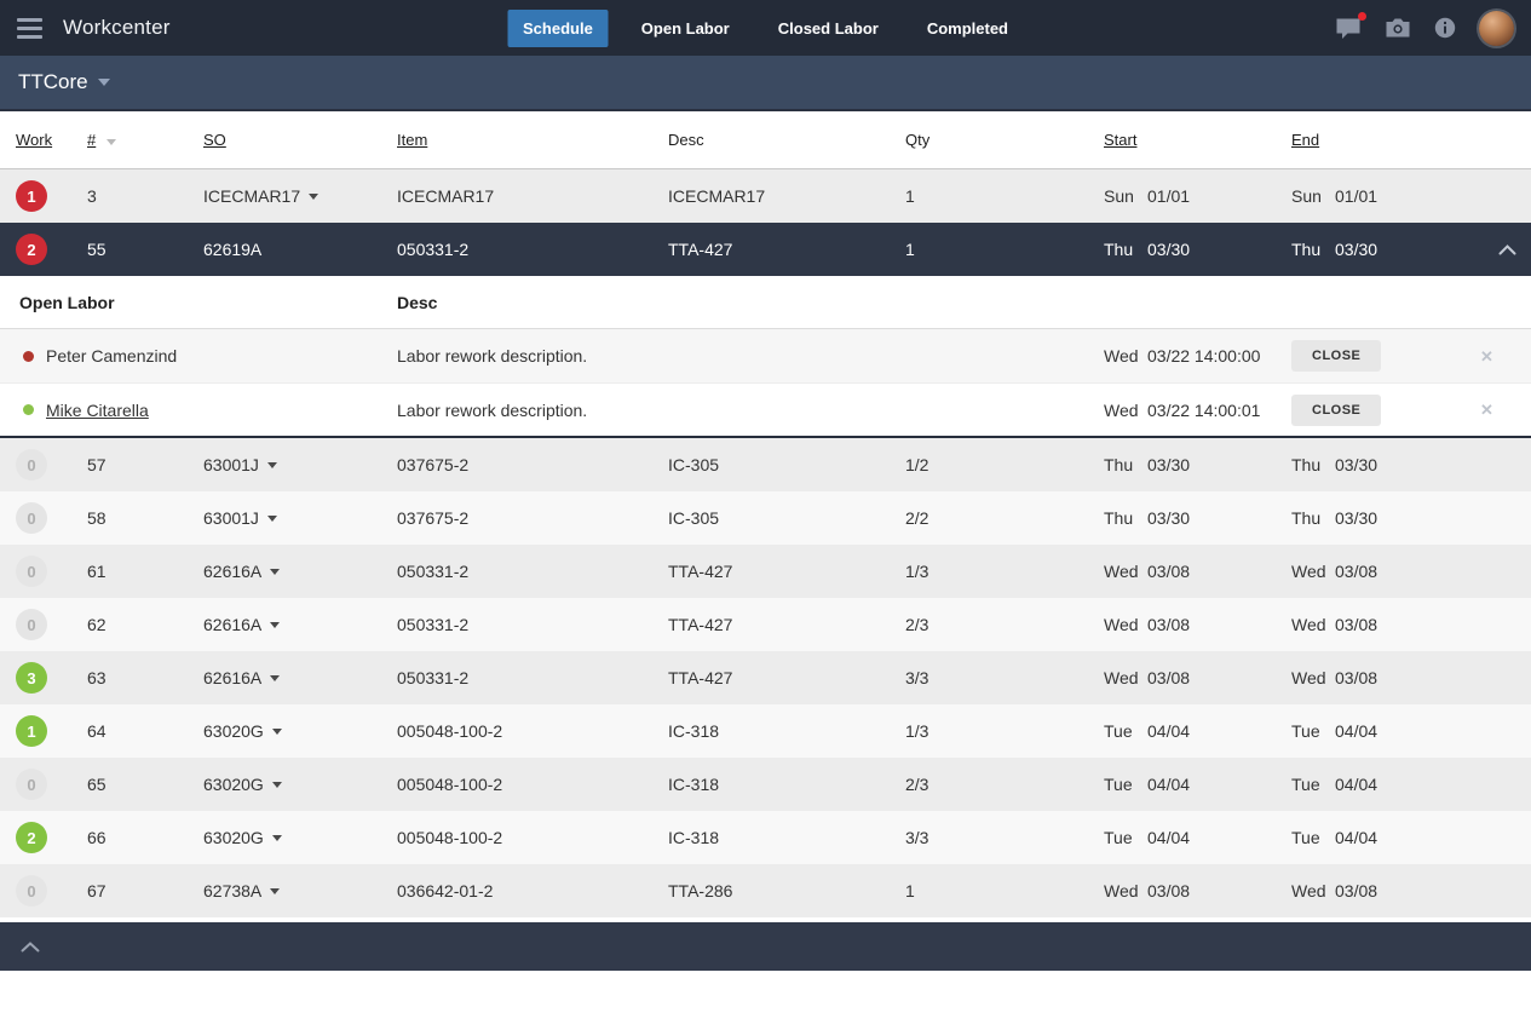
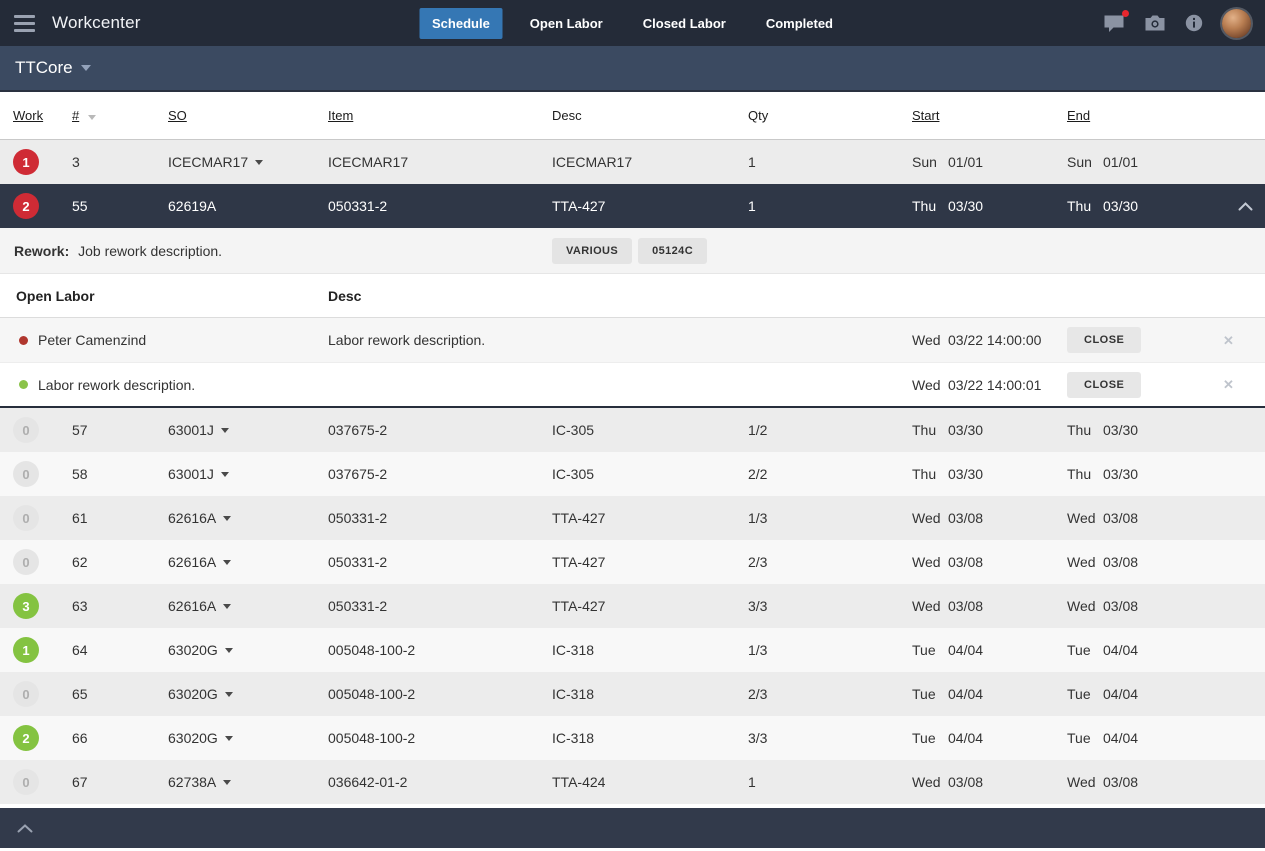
  Workcenter
  Schedule
  Open Labor
  Closed Labor
  Completed
  TTCore
  Work
  #
  SO
  Item
  Desc
  Qty
  Start
  End
  1
  3
  ICECMAR17
  ICECMAR17
  ICECMAR17
  1
  Sun 01/01
  Sun
  01/01
  2
  55
  62619A
  050331-2
  TTA-427
  1
  Thu 03/30
  Thu
  03/30
+ Rework: Job rework description.
+ VARIOUS
+ 05124C
  Open Labor
  Desc
  Peter Camenzind
  Labor rework description.
  Wed 03/22 14:00:00
  CLOSE
  ✕
- Mike Citarella
  Labor rework description.
  Wed 03/22 14:00:01
  CLOSE
  ✕
  0
  57
  63001J
  037675-2
  IC-305
  1/2
  Thu 03/30
  Thu
  03/30
  0
  58
  63001J
  037675-2
  IC-305
  2/2
  Thu 03/30
  Thu
  03/30
  0
  61
  62616A
  050331-2
  TTA-427
  1/3
  Wed 03/08
  Wed
  03/08
  0
  62
  62616A
  050331-2
  TTA-427
  2/3
  Wed 03/08
  Wed
  03/08
  3
  63
  62616A
  050331-2
  TTA-427
  3/3
  Wed 03/08
  Wed
  03/08
  1
  64
  63020G
  005048-100-2
  IC-318
  1/3
  Tue 04/04
  Tue
  04/04
  0
  65
  63020G
  005048-100-2
  IC-318
  2/3
  Tue 04/04
  Tue
  04/04
  2
  66
  63020G
  005048-100-2
  IC-318
  3/3
  Tue 04/04
  Tue
  04/04
  0
  67
  62738A
  036642-01-2
- TTA-286
+ TTA-424
  1
  Wed 03/08
  Wed
  03/08
